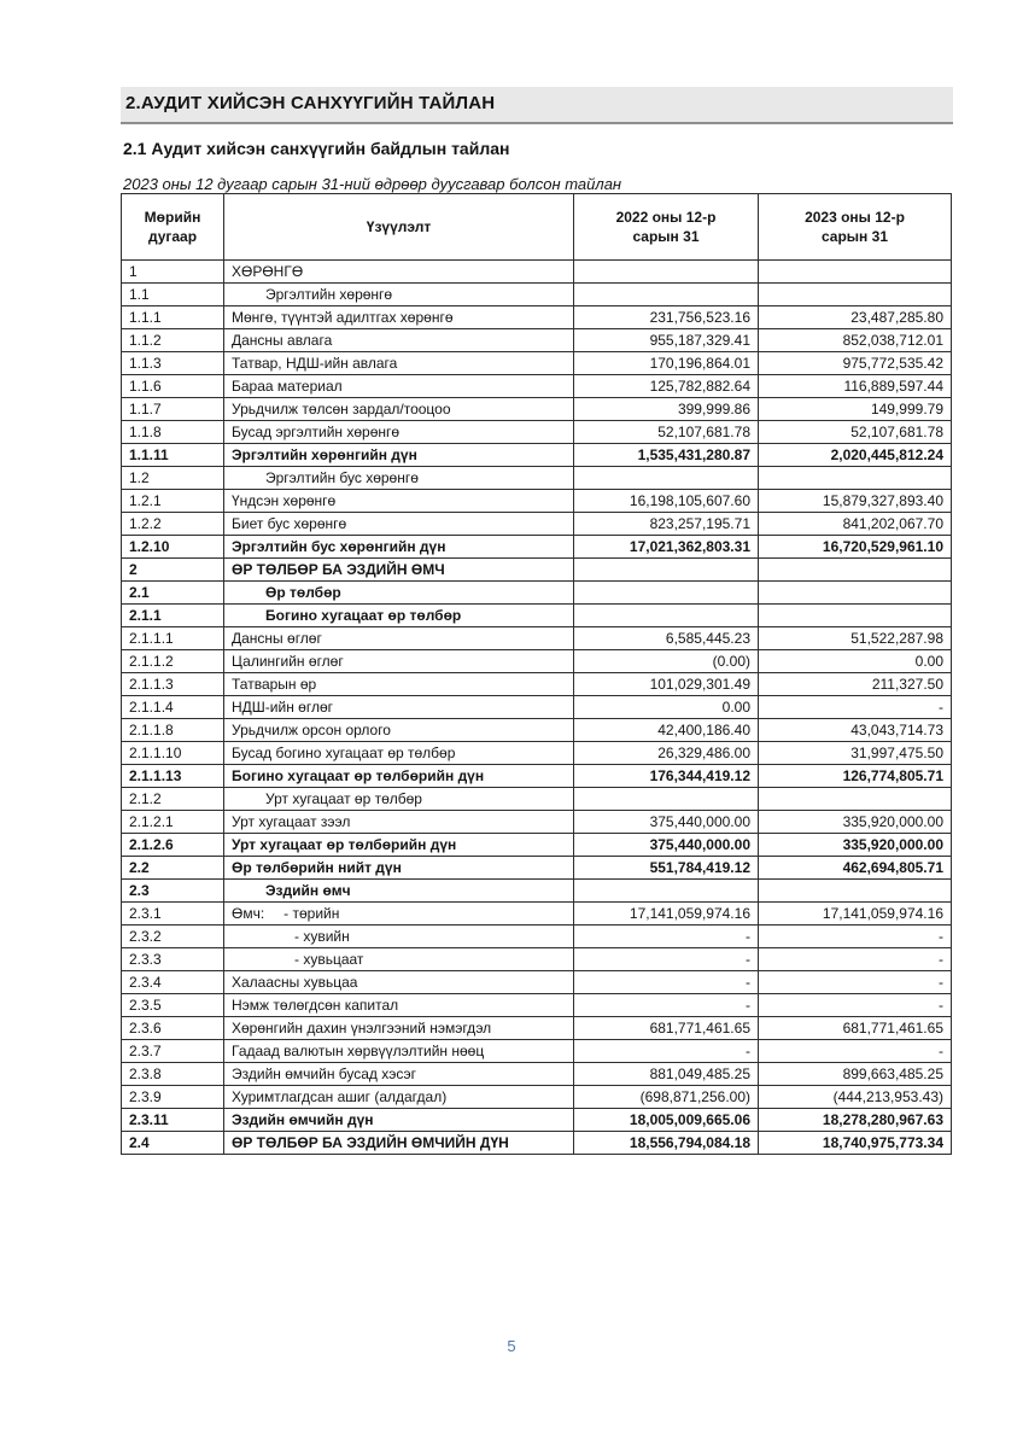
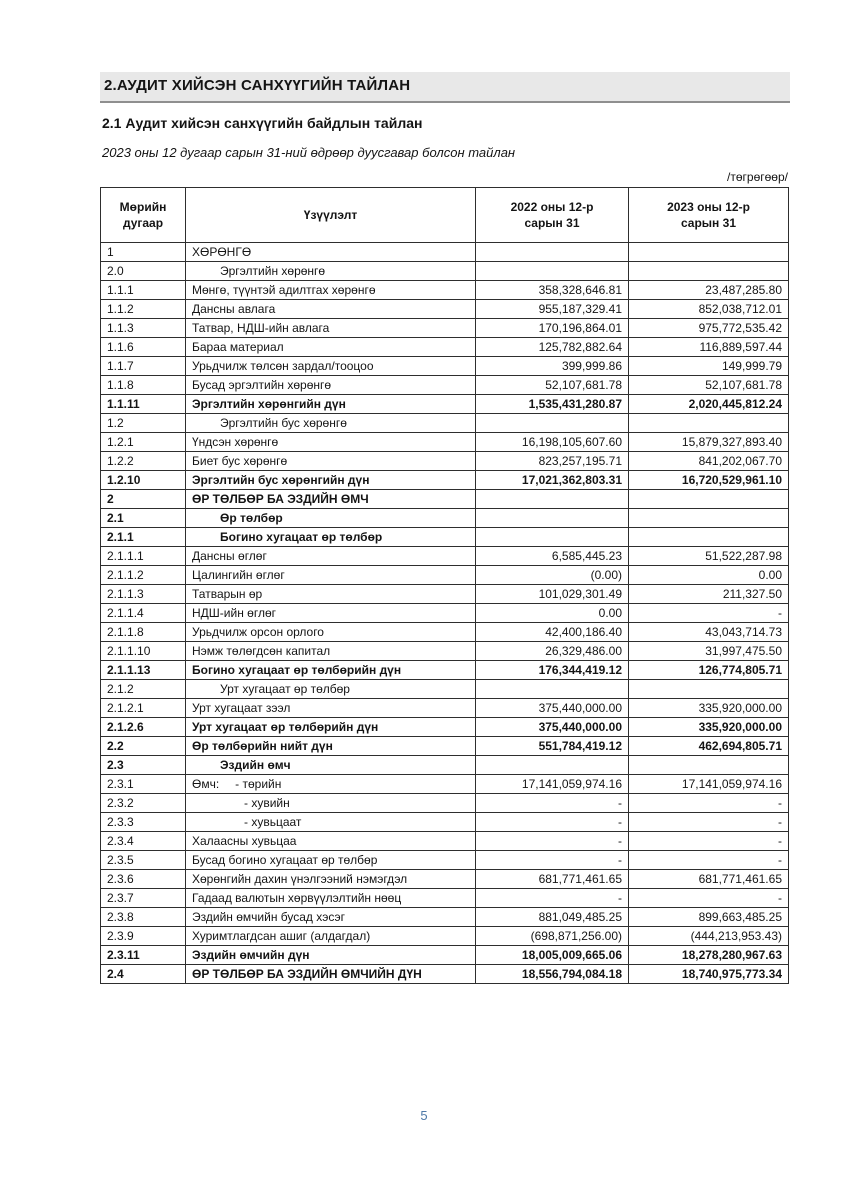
  2.АУДИТ ХИЙСЭН САНХҮҮГИЙН ТАЙЛАН
  2.1 Аудит хийсэн санхүүгийн байдлын тайлан
  2023 оны 12 дугаар сарын 31-ний өдрөөр дуусгавар болсон тайлан
+ /төгрөгөөр/
  Мөрийн дугаар	Үзүүлэлт	2022 оны 12-р сарын 31	2023 оны 12-р сарын 31
  1	ХӨРӨНГӨ
- 1.1	Эргэлтийн хөрөнгө
+ 2.0	Эргэлтийн хөрөнгө
- 1.1.1	Мөнгө, түүнтэй адилтгах хөрөнгө	231,756,523.16	23,487,285.80
+ 1.1.1	Мөнгө, түүнтэй адилтгах хөрөнгө	358,328,646.81	23,487,285.80
  1.1.2	Дансны авлага	955,187,329.41	852,038,712.01
  1.1.3	Татвар, НДШ-ийн авлага	170,196,864.01	975,772,535.42
  1.1.6	Бараа материал	125,782,882.64	116,889,597.44
  1.1.7	Урьдчилж төлсөн зардал/тооцоо	399,999.86	149,999.79
  1.1.8	Бусад эргэлтийн хөрөнгө	52,107,681.78	52,107,681.78
  1.1.11	Эргэлтийн хөрөнгийн дүн	1,535,431,280.87	2,020,445,812.24
  1.2	Эргэлтийн бус хөрөнгө
  1.2.1	Үндсэн хөрөнгө	16,198,105,607.60	15,879,327,893.40
  1.2.2	Биет бус хөрөнгө	823,257,195.71	841,202,067.70
  1.2.10	Эргэлтийн бус хөрөнгийн дүн	17,021,362,803.31	16,720,529,961.10
  2	ӨР ТӨЛБӨР БА ЭЗДИЙН ӨМЧ
  2.1	Өр төлбөр
  2.1.1	Богино хугацаат өр төлбөр
  2.1.1.1	Дансны өглөг	6,585,445.23	51,522,287.98
  2.1.1.2	Цалингийн өглөг	(0.00)	0.00
  2.1.1.3	Татварын өр	101,029,301.49	211,327.50
  2.1.1.4	НДШ-ийн өглөг	0.00	-
  2.1.1.8	Урьдчилж орсон орлого	42,400,186.40	43,043,714.73
- 2.1.1.10	Бусад богино хугацаат өр төлбөр	26,329,486.00	31,997,475.50
+ 2.1.1.10	Нэмж төлөгдсөн капитал	26,329,486.00	31,997,475.50
  2.1.1.13	Богино хугацаат өр төлбөрийн дүн	176,344,419.12	126,774,805.71
  2.1.2	Урт хугацаат өр төлбөр
  2.1.2.1	Урт хугацаат зээл	375,440,000.00	335,920,000.00
  2.1.2.6	Урт хугацаат өр төлбөрийн дүн	375,440,000.00	335,920,000.00
  2.2	Өр төлбөрийн нийт дүн	551,784,419.12	462,694,805.71
  2.3	Эздийн өмч
  2.3.1	Өмч: - төрийн	17,141,059,974.16	17,141,059,974.16
  2.3.2	- хувийн	-	-
  2.3.3	- хувьцаат	-	-
  2.3.4	Халаасны хувьцаа	-	-
- 2.3.5	Нэмж төлөгдсөн капитал	-	-
+ 2.3.5	Бусад богино хугацаат өр төлбөр	-	-
  2.3.6	Хөрөнгийн дахин үнэлгээний нэмэгдэл	681,771,461.65	681,771,461.65
  2.3.7	Гадаад валютын хөрвүүлэлтийн нөөц	-	-
  2.3.8	Эздийн өмчийн бусад хэсэг	881,049,485.25	899,663,485.25
  2.3.9	Хуримтлагдсан ашиг (алдагдал)	(698,871,256.00)	(444,213,953.43)
  2.3.11	Эздийн өмчийн дүн	18,005,009,665.06	18,278,280,967.63
  2.4	ӨР ТӨЛБӨР БА ЭЗДИЙН ӨМЧИЙН ДҮН	18,556,794,084.18	18,740,975,773.34
  5
